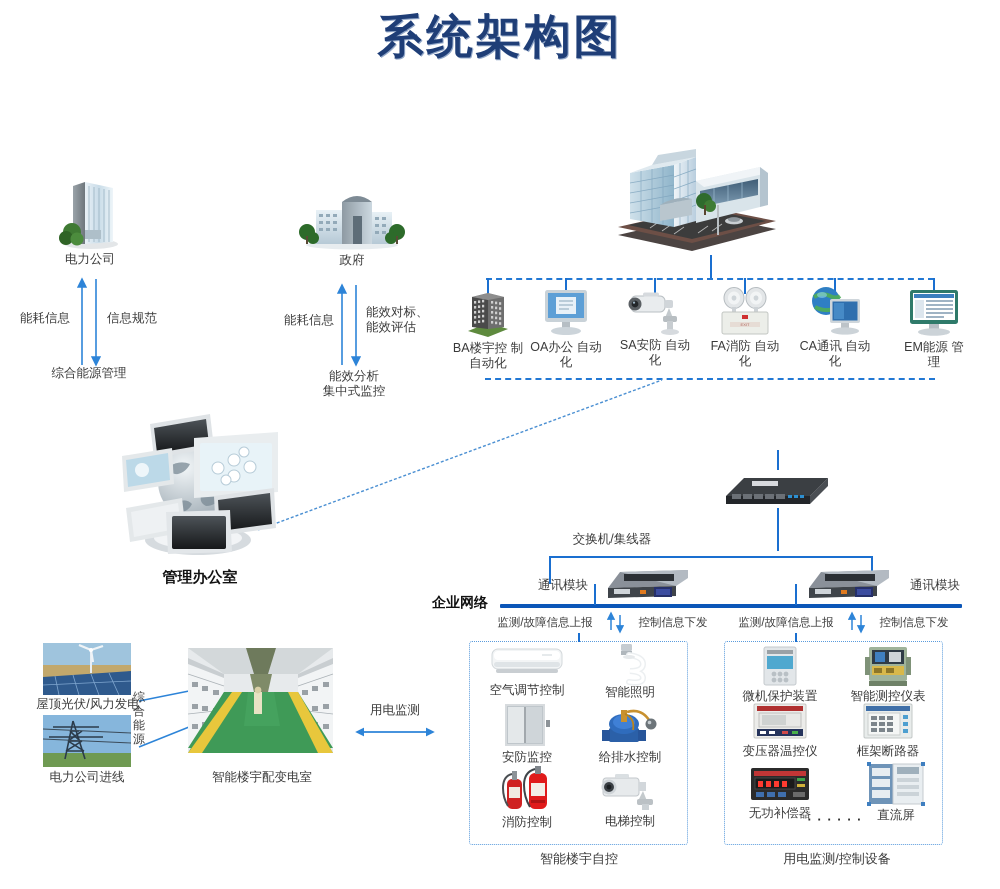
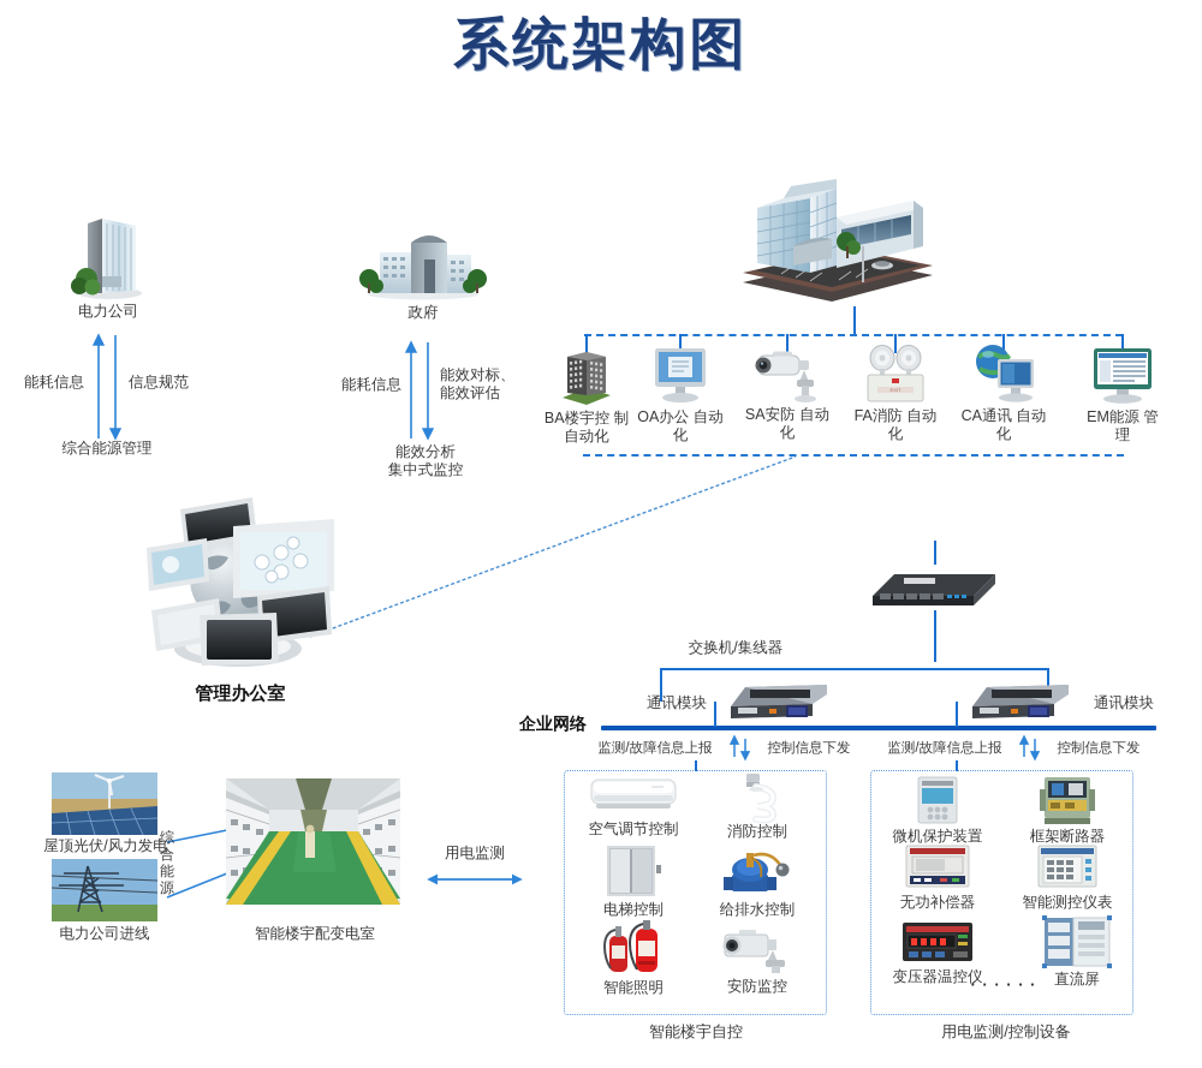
  系统架构图
  电力公司
  能耗信息
  信息规范
  综合能源管理
  政府
  能耗信息
  能效对标、
  能效评估
  能效分析
  集中式监控
  BA楼宇控 制自动化
  OA办公 自动化
  SA安防 自动化
  FA消防 自动化
  CA通讯 自动化
  EM能源 管理
  管理办公室
  交换机/集线器
  通讯模块
  通讯模块
  企业网络
  监测/故障信息上报
  控制信息下发
  监测/故障信息上报
  控制信息下发
  屋顶光伏/风力发电
  电力公司进线
  综合能源
  智能楼宇配变电室
  用电监测
  空气调节控制
- 智能照明
+ 消防控制
- 安防监控
+ 电梯控制
  给排水控制
- 消防控制
+ 智能照明
- 电梯控制
+ 安防监控
  智能楼宇自控
  微机保护装置
- 智能测控仪表
+ 框架断路器
- 变压器温控仪
+ 无功补偿器
- 框架断路器
+ 智能测控仪表
- 无功补偿器
+ 变压器温控仪
  直流屏
  · · · · · ·
  用电监测/控制设备
